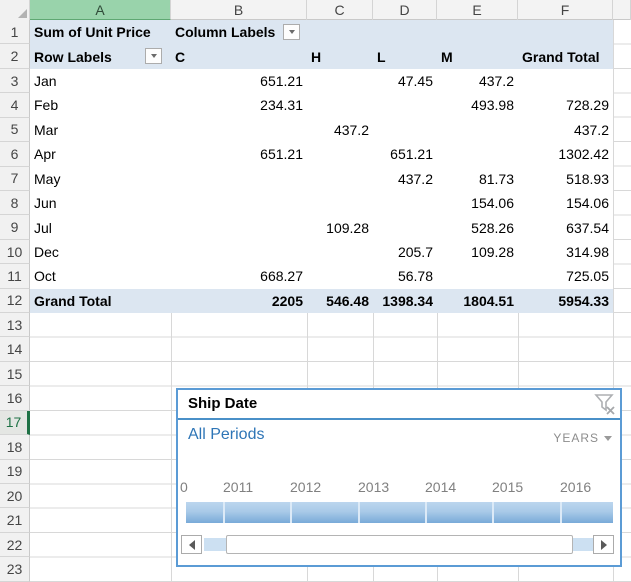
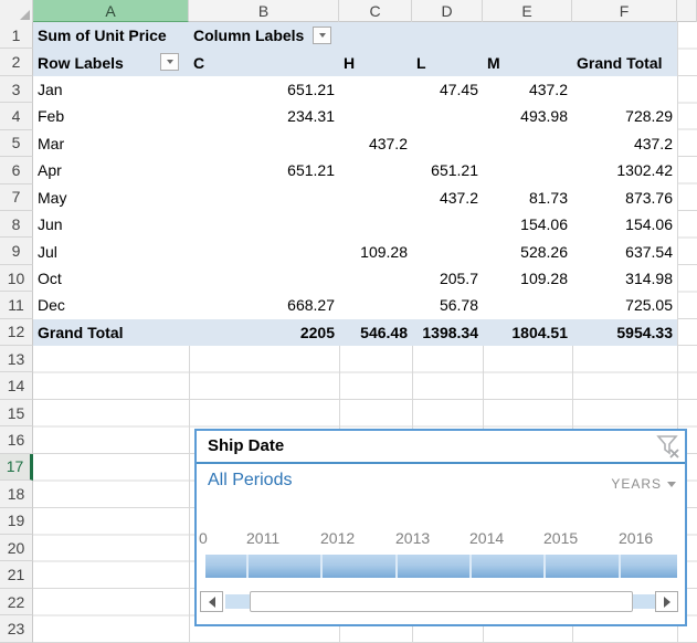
  A
  B
  C
  D
  E
  F
  1
  2
  3
  4
  5
  6
  7
  8
  9
  10
  11
  12
  13
  14
  15
  16
  17
  18
  19
  20
  21
  22
  23
  Sum of Unit Price
  Column Labels
  Row Labels
  C
  H
  L
  M
  Grand Total
  Jan
  651.21
  47.45
  437.2
  Feb
  234.31
  493.98
  728.29
  Mar
  437.2
  437.2
  Apr
  651.21
  651.21
  1302.42
  May
  437.2
  81.73
- 518.93
+ 873.76
  Jun
  154.06
  154.06
  Jul
  109.28
  528.26
  637.54
- Dec
+ Oct
  205.7
  109.28
  314.98
- Oct
+ Dec
  668.27
  56.78
  725.05
  Grand Total
  2205
  546.48
  1398.34
  1804.51
  5954.33
  Ship Date
  All Periods
  YEARS
  0
  2011
  2012
  2013
  2014
  2015
  2016
